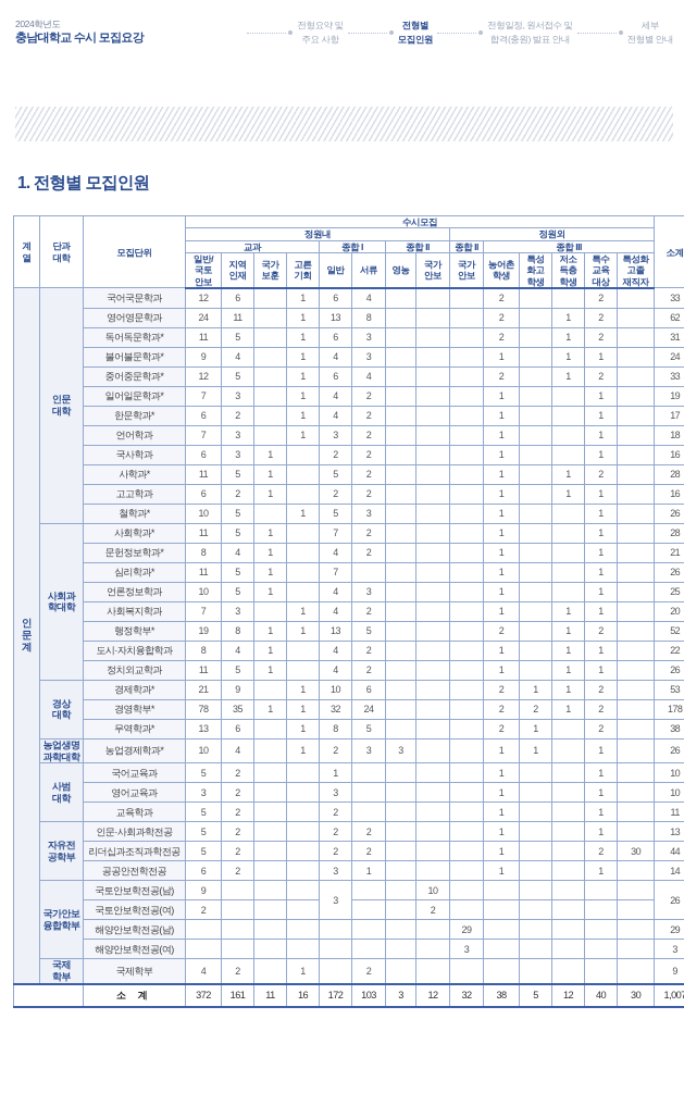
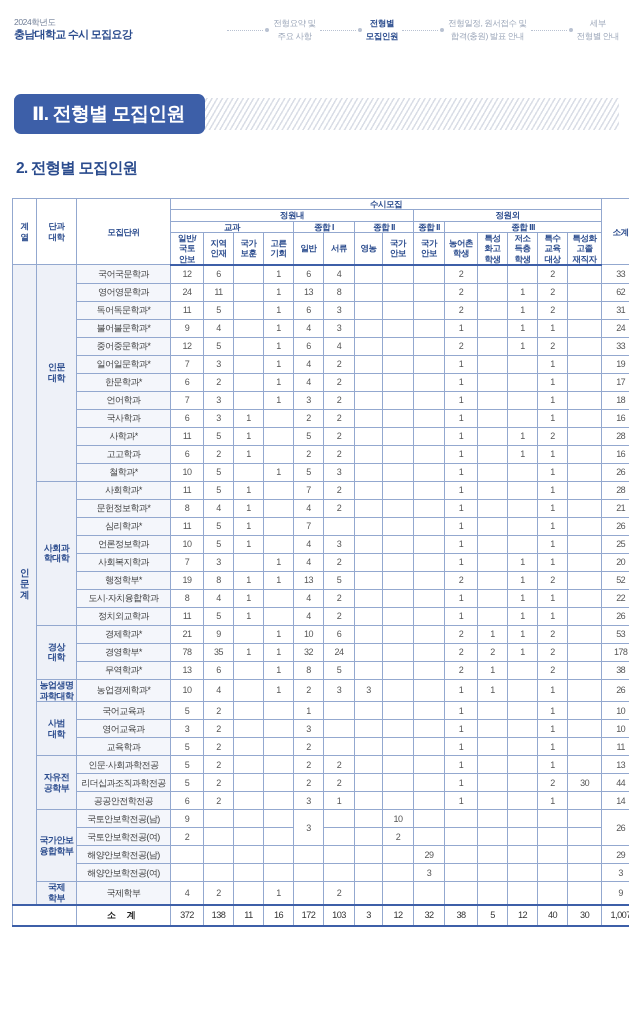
  2024학년도
  충남대학교 수시 모집요강
  전형요약 및
  주요 사항
  전형별
  모집인원
  전형일정, 원서접수 및
  합격(충원) 발표 안내
  세부
  전형별 안내
+ Ⅱ. 전형별 모집인원
- 1. 전형별 모집인원
+ 2. 전형별 모집인원
  계열	단과대학	모집단위	수시모집	소계
  정원내	정원외
  교과	종합 I	종합 II	종합 II	종합 III
  일반/국토안보	지역인재	국가보훈	고른기회	일반	서류	영농	국가안보	국가안보	농어촌학생	특성화고학생	저소득층학생	특수교육대상	특성화고졸재직자
  인문계	인문대학	국어국문학과	12	6		1	6	4				2			2		33
  영어영문학과	24	11		1	13	8				2		1	2		62
  독어독문학과*	11	5		1	6	3				2		1	2		31
  불어불문학과*	9	4		1	4	3				1		1	1		24
  중어중문학과*	12	5		1	6	4				2		1	2		33
  일어일문학과*	7	3		1	4	2				1			1		19
  한문학과*	6	2		1	4	2				1			1		17
  언어학과	7	3		1	3	2				1			1		18
  국사학과	6	3	1		2	2				1			1		16
  사학과*	11	5	1		5	2				1		1	2		28
  고고학과	6	2	1		2	2				1		1	1		16
  철학과*	10	5		1	5	3				1			1		26
  사회과학대학	사회학과*	11	5	1		7	2				1			1		28
  문헌정보학과*	8	4	1		4	2				1			1		21
  심리학과*	11	5	1		7					1			1		26
  언론정보학과	10	5	1		4	3				1			1		25
  사회복지학과	7	3		1	4	2				1		1	1		20
  행정학부*	19	8	1	1	13	5				2		1	2		52
  도시·자치융합학과	8	4	1		4	2				1		1	1		22
  정치외교학과	11	5	1		4	2				1		1	1		26
  경상대학	경제학과*	21	9		1	10	6				2	1	1	2		53
  경영학부*	78	35	1	1	32	24				2	2	1	2		178
  무역학과*	13	6		1	8	5				2	1		2		38
  농업생명과학대학	농업경제학과*	10	4		1	2	3	3			1	1		1		26
  사범대학	국어교육과	5	2			1					1			1		10
  영어교육과	3	2			3					1			1		10
  교육학과	5	2			2					1			1		11
  자유전공학부	인문·사회과학전공	5	2			2	2				1			1		13
  리더십과조직과학전공	5	2			2	2				1			2	30	44
  공공안전학전공	6	2			3	1				1			1		14
  국가안보융합학부	국토안보학전공(남)	9				3			10							26
  국토안보학전공(여)	2						2
  해양안보학전공(남)									29						29
  해양안보학전공(여)									3						3
  국제학부	국제학부	4	2		1		2									9
- 	소 계	372	161	11	16	172	103	3	12	32	38	5	12	40	30	1,007
+ 	소 계	372	138	11	16	172	103	3	12	32	38	5	12	40	30	1,007
